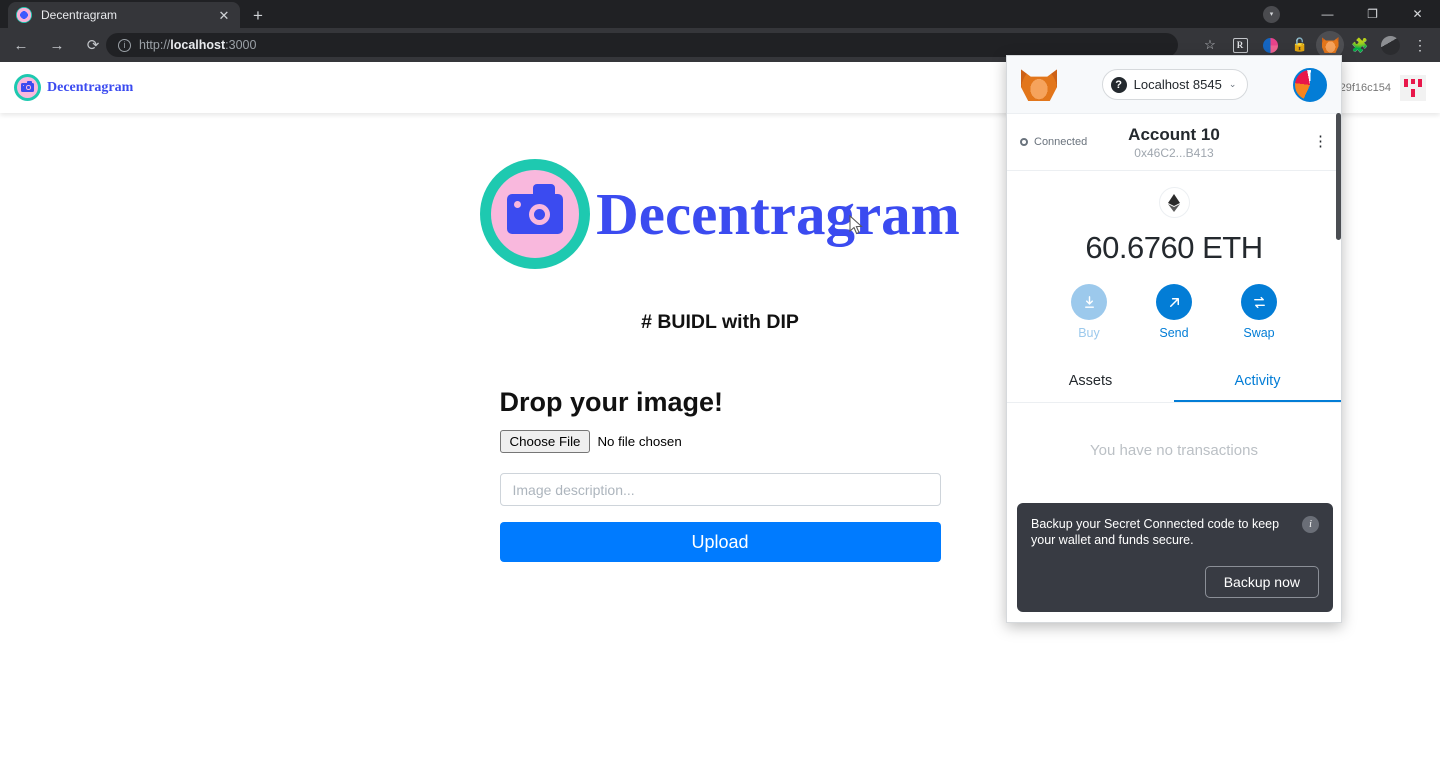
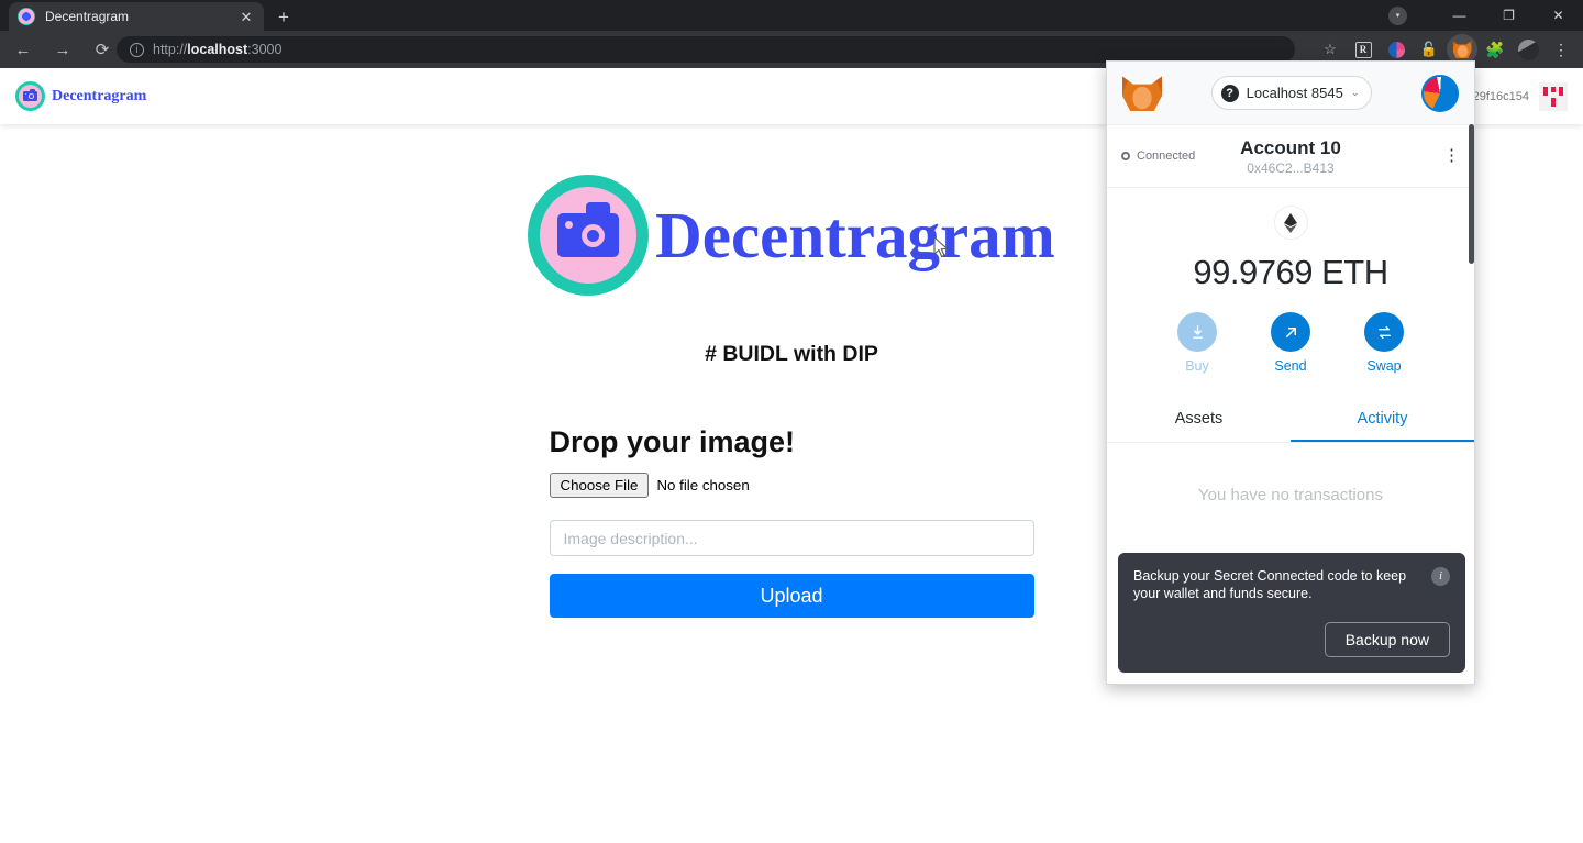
  Decentragram
  ✕
  +
  —
  ❐
  ✕
  ←
  →
  ⟳
  i
  http://localhost:3000
  ☆
  R
  🔓
  🧩
  ⋮
  Decentragram
  29f16c154
  Decentragram
  # BUIDL with DIP
  Drop your image!
  Choose File
  No file chosen
  Image description... Upload
  ?
  Localhost 8545
  ⌄
  Connected
  Account 10
  0x46C2...B413
  ⋮
- 60.6760 ETH
+ 99.9769 ETH
  Buy
  Send
  Swap
  Assets
  Activity
  You have no transactions
  Backup your Secret Connected code to keep your wallet and funds secure.
  i
  Backup now
